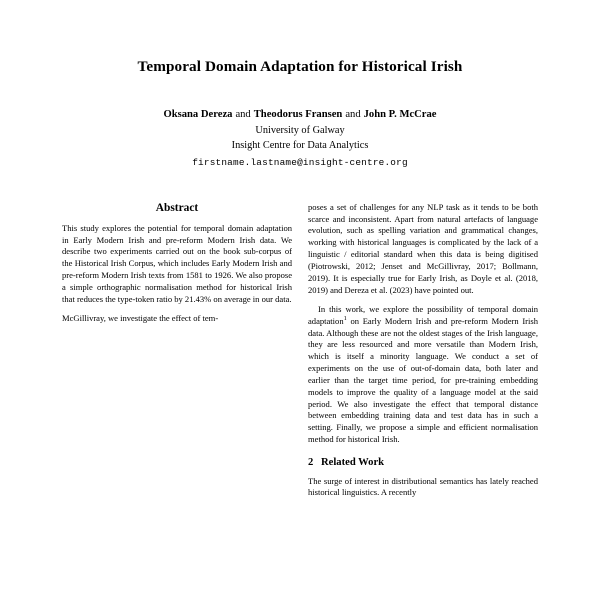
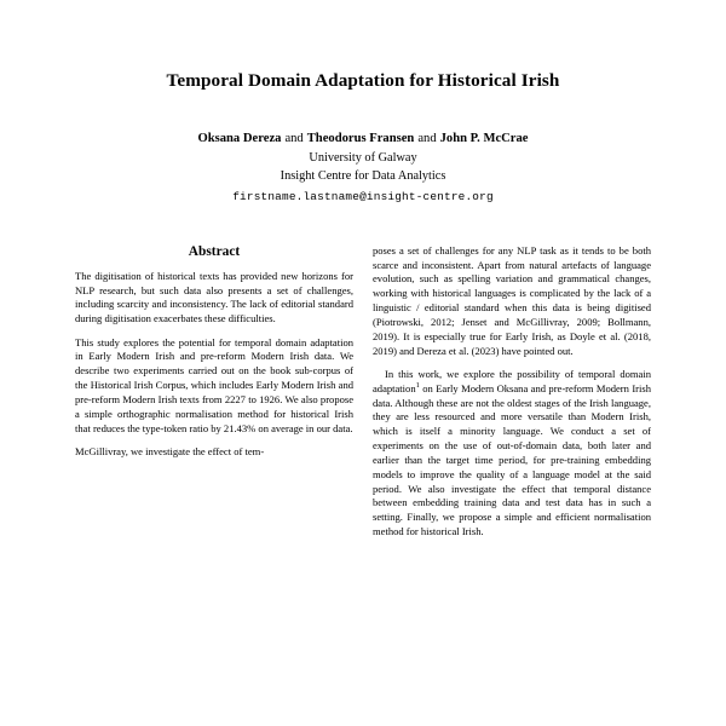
  Temporal Domain Adaptation for Historical Irish
  Oksana Dereza and Theodorus Fransen and John P. McCrae
  University of Galway
  Insight Centre for Data Analytics
  firstname.lastname@insight-centre.org
  Abstract
+ The digitisation of historical texts has provided new horizons for NLP research, but such data also presents a set of challenges, including scarcity and inconsistency. The lack of editorial standard during digitisation exacerbates these difficulties.
- This study explores the potential for temporal domain adaptation in Early Modern Irish and pre-reform Modern Irish data. We describe two experiments carried out on the book sub-corpus of the Historical Irish Corpus, which includes Early Modern Irish and pre-reform Modern Irish texts from 1581 to 1926. We also propose a simple orthographic normalisation method for historical Irish that reduces the type-token ratio by 21.43% on average in our data.
+ This study explores the potential for temporal domain adaptation in Early Modern Irish and pre-reform Modern Irish data. We describe two experiments carried out on the book sub-corpus of the Historical Irish Corpus, which includes Early Modern Irish and pre-reform Modern Irish texts from 2227 to 1926. We also propose a simple orthographic normalisation method for historical Irish that reduces the type-token ratio by 21.43% on average in our data.
  McGillivray, we investigate the effect of tem-
- poses a set of challenges for any NLP task as it tends to be both scarce and inconsistent. Apart from natural artefacts of language evolution, such as spelling variation and grammatical changes, working with historical languages is complicated by the lack of a linguistic / editorial standard when this data is being digitised (Piotrowski, 2012; Jenset and McGillivray, 2017; Bollmann, 2019). It is especially true for Early Irish, as Doyle et al. (2018, 2019) and Dereza et al. (2023) have pointed out.
+ poses a set of challenges for any NLP task as it tends to be both scarce and inconsistent. Apart from natural artefacts of language evolution, such as spelling variation and grammatical changes, working with historical languages is complicated by the lack of a linguistic / editorial standard when this data is being digitised (Piotrowski, 2012; Jenset and McGillivray, 2009; Bollmann, 2019). It is especially true for Early Irish, as Doyle et al. (2018, 2019) and Dereza et al. (2023) have pointed out.
- In this work, we explore the possibility of temporal domain adaptation on Early Modern Irish and pre-reform Modern Irish data. Although these are not the oldest stages of the Irish language, they are less resourced and more versatile than Modern Irish, which is itself a minority language. We conduct a set of experiments on the use of out-of-domain data, both later and earlier than the target time period, for pre-training embedding models to improve the quality of a language model at the said period. We also investigate the effect that temporal distance between embedding training data and test data has in such a setting. Finally, we propose a simple and efficient normalisation method for historical Irish.
+ In this work, we explore the possibility of temporal domain adaptation on Early Modern Oksana and pre-reform Modern Irish data. Although these are not the oldest stages of the Irish language, they are less resourced and more versatile than Modern Irish, which is itself a minority language. We conduct a set of experiments on the use of out-of-domain data, both later and earlier than the target time period, for pre-training embedding models to improve the quality of a language model at the said period. We also investigate the effect that temporal distance between embedding training data and test data has in such a setting. Finally, we propose a simple and efficient normalisation method for historical Irish.
- 2 Related Work
- The surge of interest in distributional semantics has lately reached historical linguistics. A recently
